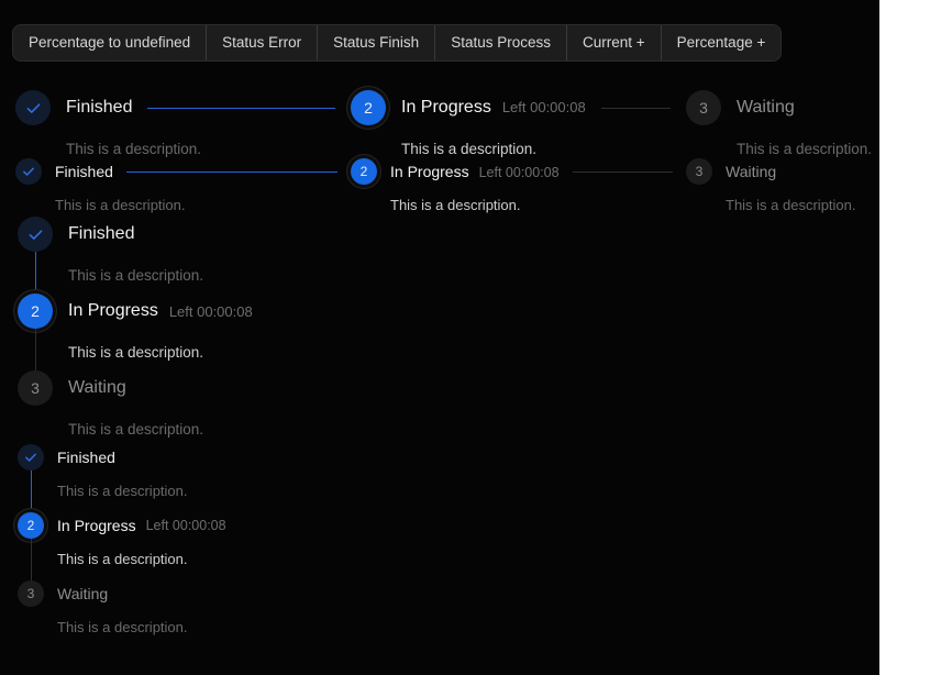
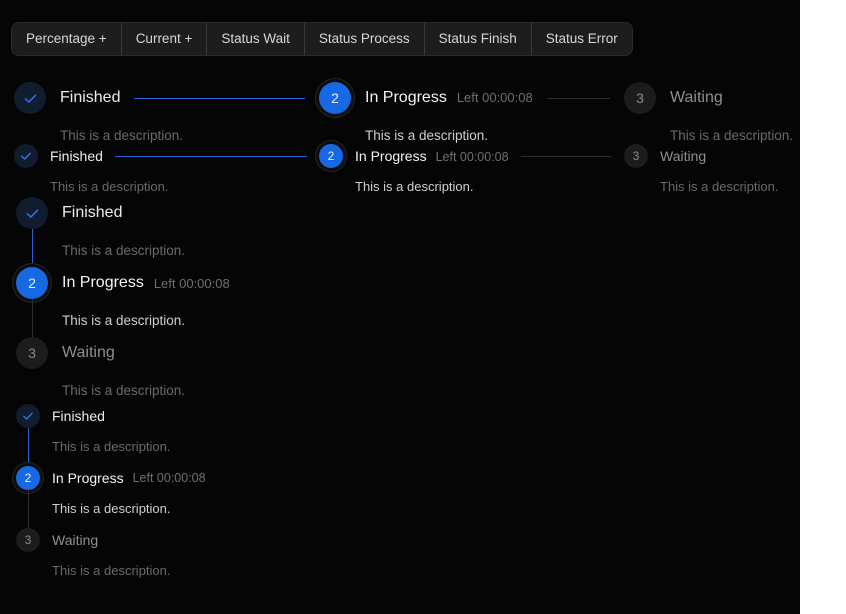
- Percentage to undefined
- Status Error
+ Percentage +
- Status Finish
+ Current +
+ Status Wait
  Status Process
- Current +
+ Status Finish
- Percentage +
+ Status Error
  Finished
  This is a description.
  2
  In Progress
  Left 00:00:08
  This is a description.
  3
  Waiting
  This is a description.
  Finished
  This is a description.
  2
  In Progress
  Left 00:00:08
  This is a description.
  3
  Waiting
  This is a description.
  Finished
  This is a description.
  2
  In Progress
  Left 00:00:08
  This is a description.
  3
  Waiting
  This is a description.
  Finished
  This is a description.
  2
  In Progress
  Left 00:00:08
  This is a description.
  3
  Waiting
  This is a description.
